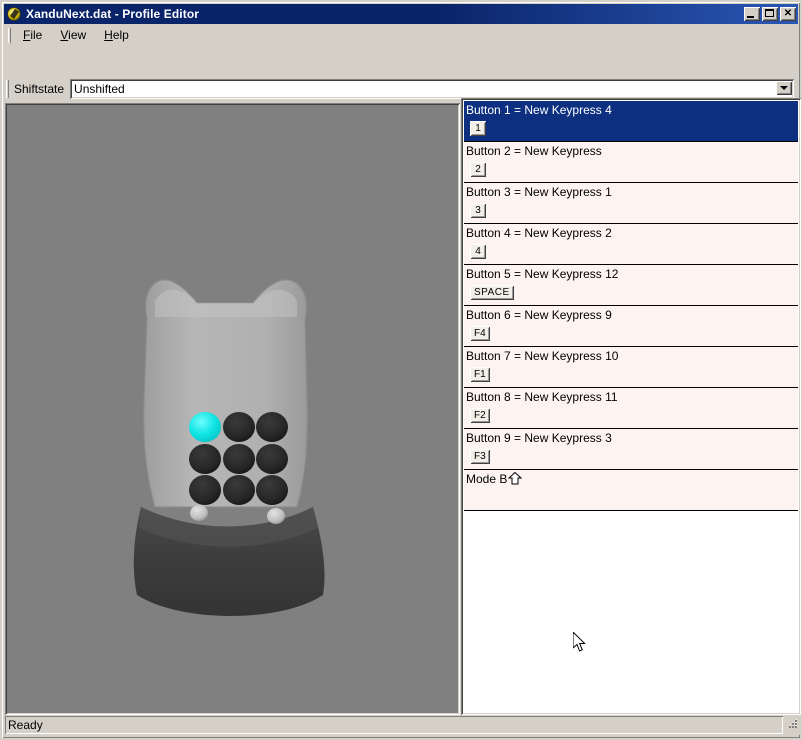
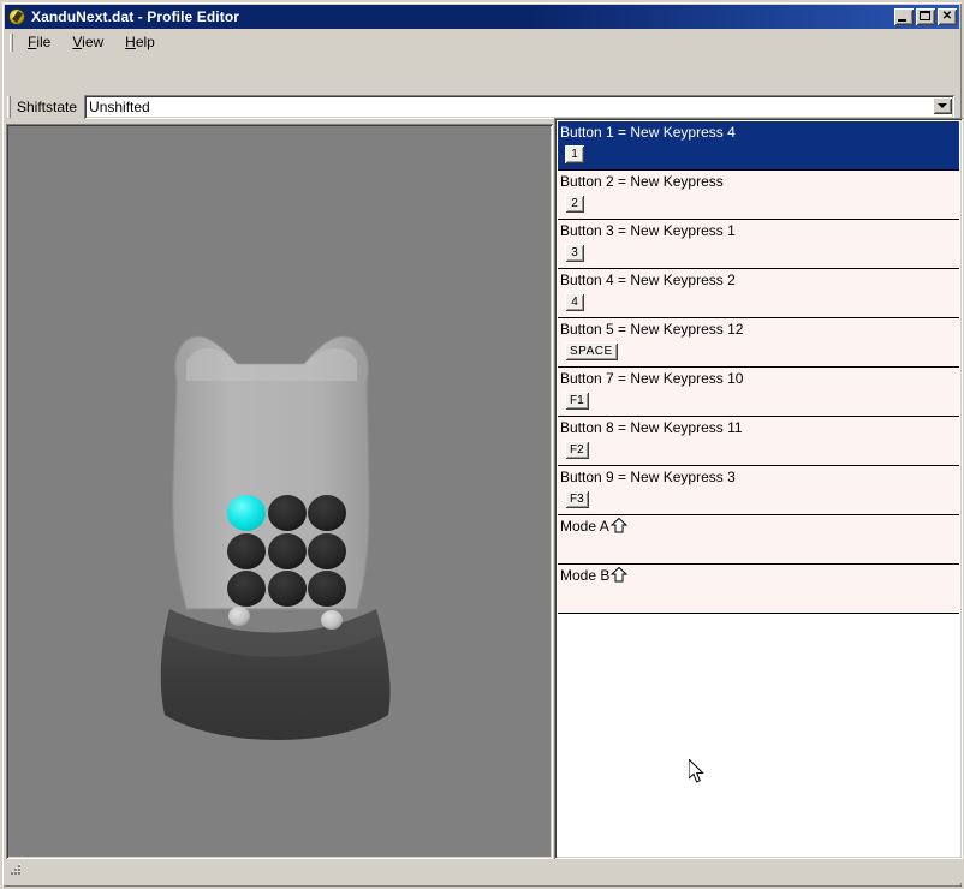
  XanduNext.dat - Profile Editor
  ✕
  File
  View
  Help
  Shiftstate
  Unshifted
  Button 1 = New Keypress 4
  1
  Button 2 = New Keypress
  2
  Button 3 = New Keypress 1
  3
  Button 4 = New Keypress 2
  4
  Button 5 = New Keypress 12
  SPACE
- Button 6 = New Keypress 9
- F4
  Button 7 = New Keypress 10
  F1
  Button 8 = New Keypress 11
  F2
  Button 9 = New Keypress 3
  F3
+ Mode A
  Mode B
- Ready
